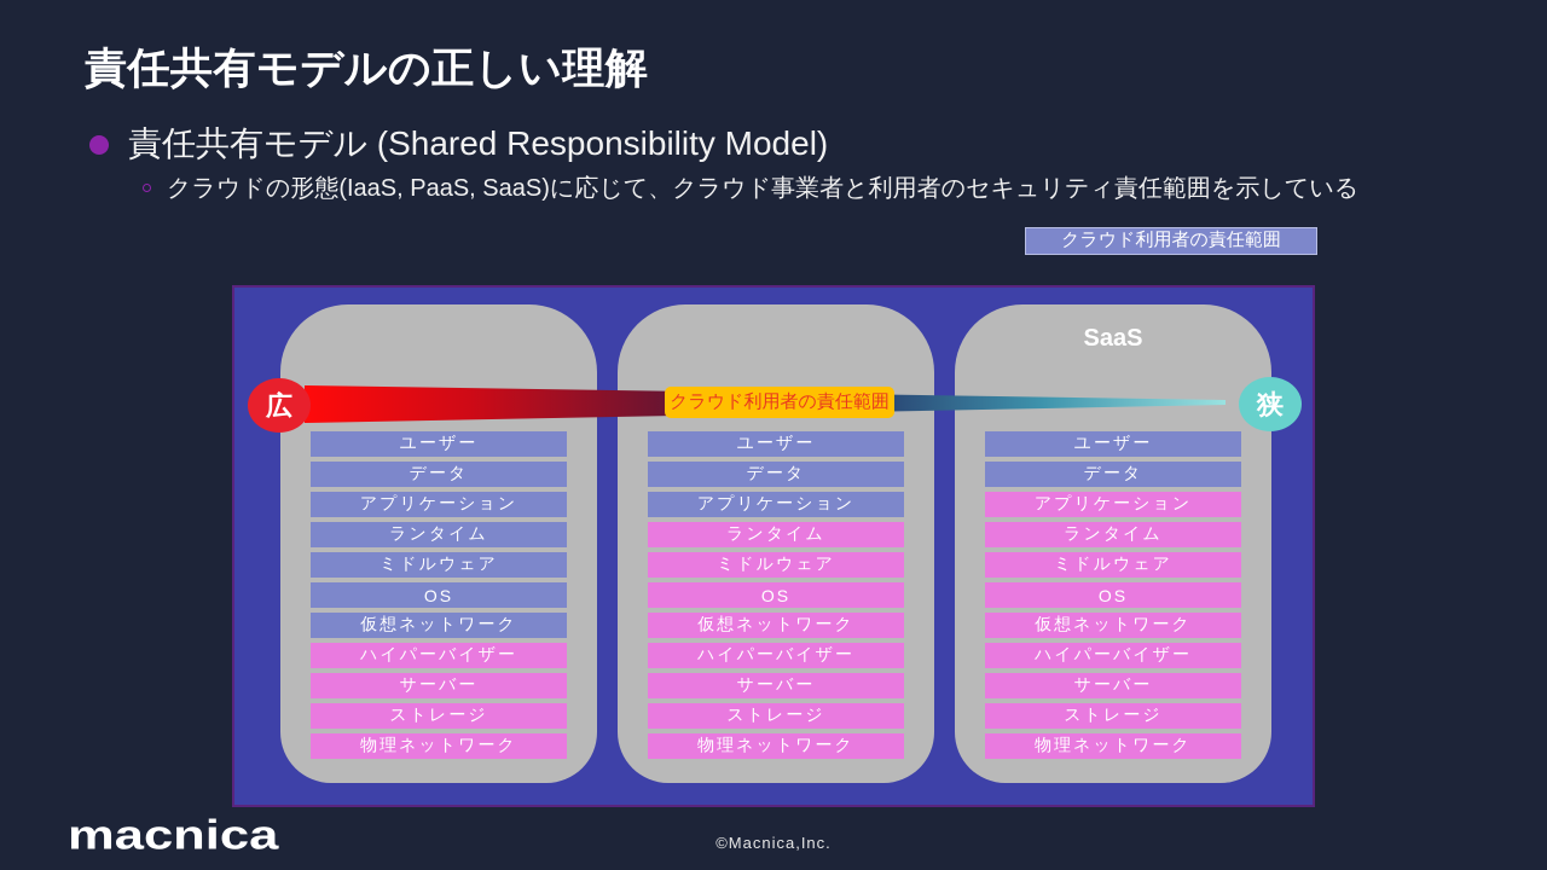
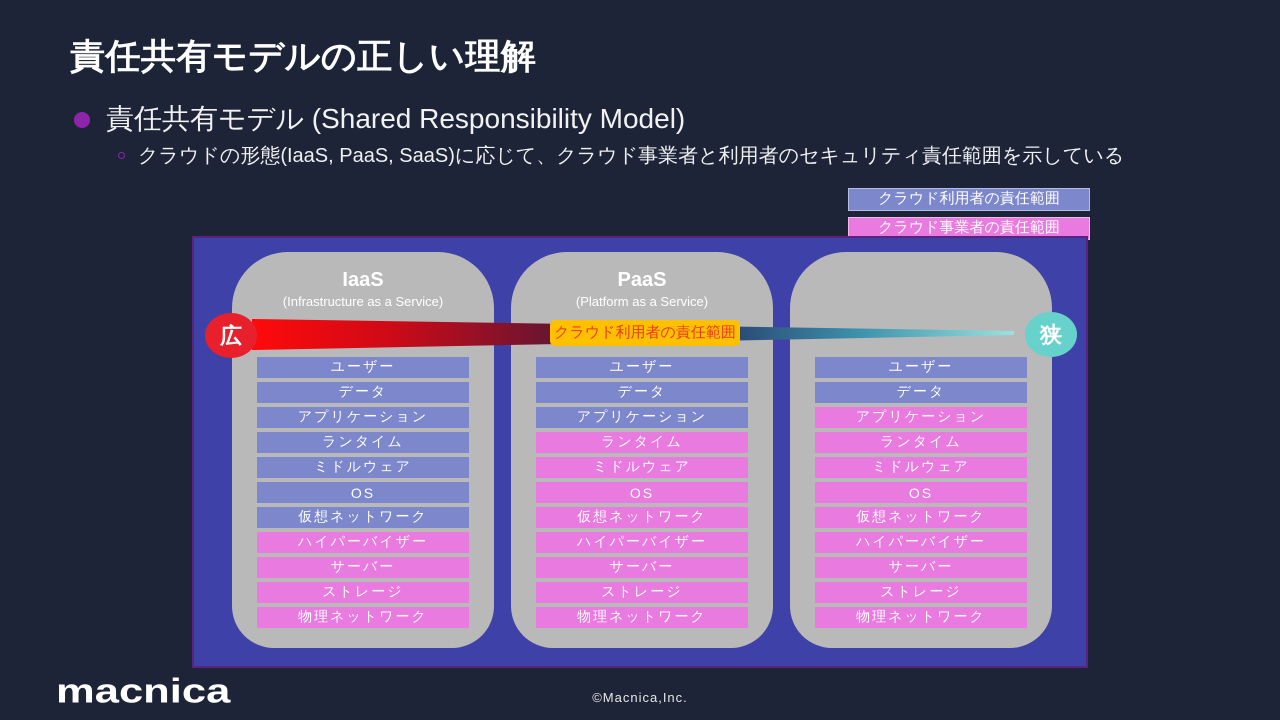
  責任共有モデルの正しい理解
  責任共有モデル (Shared Responsibility Model)
  クラウドの形態(IaaS, PaaS, SaaS)に応じて、クラウド事業者と利用者のセキュリティ責任範囲を示している
  クラウド利用者の責任範囲
+ クラウド事業者の責任範囲
+ IaaS
+ (Infrastructure as a Service)
  ユーザー
  データ
  アプリケーション
  ランタイム
  ミドルウェア
  OS
  仮想ネットワーク
  ハイパーバイザー
  サーバー
  ストレージ
  物理ネットワーク
+ PaaS
+ (Platform as a Service)
  ユーザー
  データ
  アプリケーション
  ランタイム
  ミドルウェア
  OS
  仮想ネットワーク
  ハイパーバイザー
  サーバー
  ストレージ
  物理ネットワーク
- SaaS
  ユーザー
  データ
  アプリケーション
  ランタイム
  ミドルウェア
  OS
  仮想ネットワーク
  ハイパーバイザー
  サーバー
  ストレージ
  物理ネットワーク
  広
  狭
  クラウド利用者の責任範囲
  macnica
  ©Macnica,Inc.
